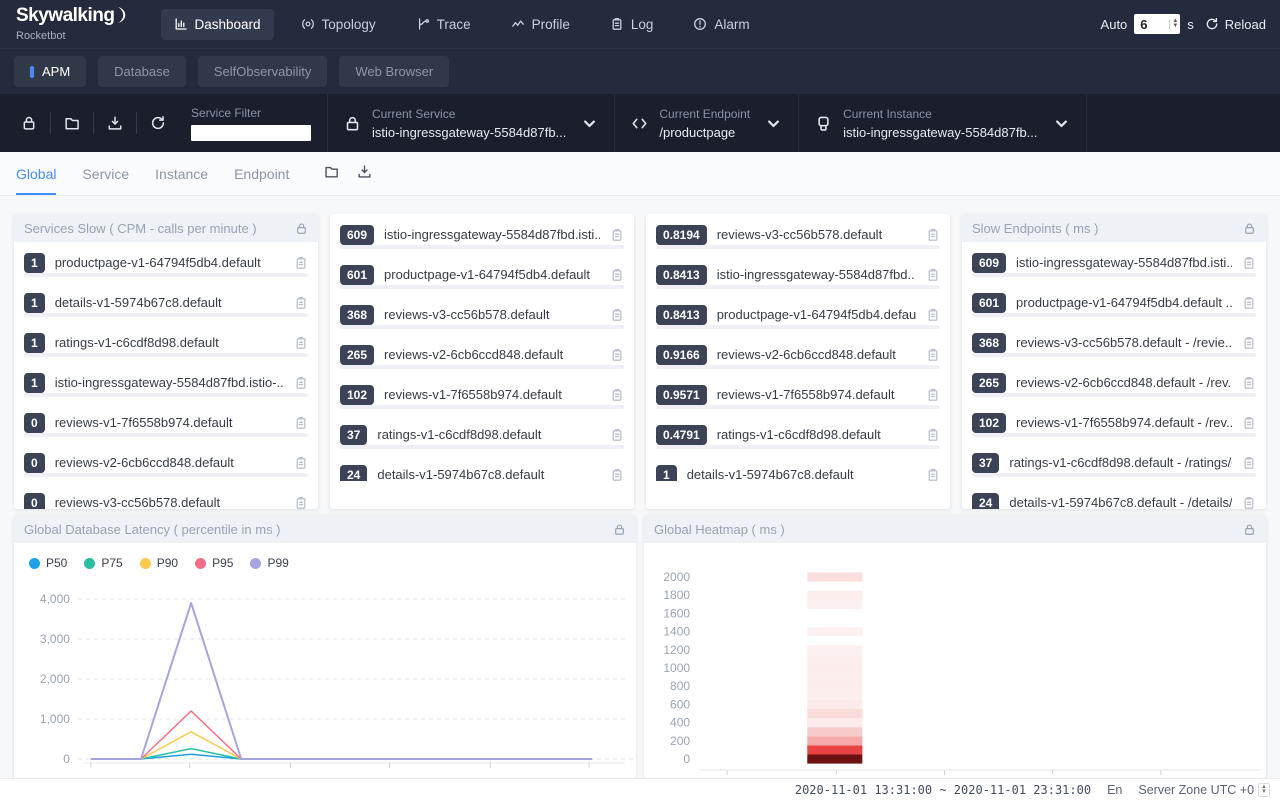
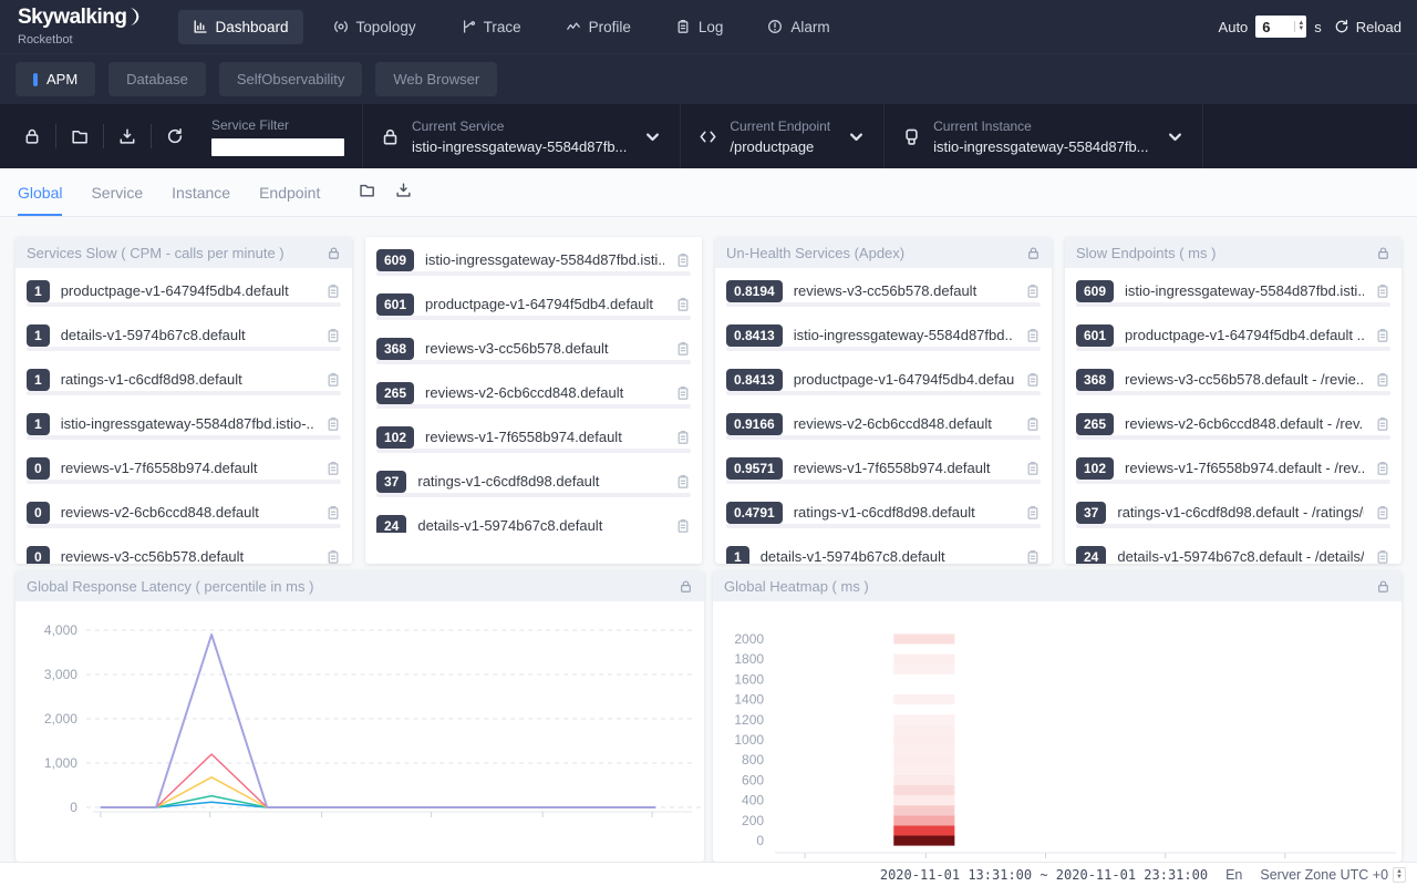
  Skywalking
  Rocketbot
  Dashboard
  Topology
  Trace
  Profile
  Log
  Alarm
  Auto
  6
  s
  Reload
  APM
  Database
  SelfObservability
  Web Browser
  Service Filter
  Current Service
  istio-ingressgateway-5584d87fb...
  Current Endpoint
  /productpage
  Current Instance
  istio-ingressgateway-5584d87fb...
  Global
  Service
  Instance
  Endpoint
  Services Slow ( CPM - calls per minute )
  1
  productpage-v1-64794f5db4.default
  1
  details-v1-5974b67c8.default
  1
  ratings-v1-c6cdf8d98.default
  1
  istio-ingressgateway-5584d87fbd.istio-..
  0
  reviews-v1-7f6558b974.default
  0
  reviews-v2-6cb6ccd848.default
  0
  reviews-v3-cc56b578.default
  609
  istio-ingressgateway-5584d87fbd.isti..
  601
  productpage-v1-64794f5db4.default
  368
  reviews-v3-cc56b578.default
  265
  reviews-v2-6cb6ccd848.default
  102
  reviews-v1-7f6558b974.default
  37
  ratings-v1-c6cdf8d98.default
  24
  details-v1-5974b67c8.default
+ Un-Health Services (Apdex)
  0.8194
  reviews-v3-cc56b578.default
  0.8413
  istio-ingressgateway-5584d87fbd..
  0.8413
  productpage-v1-64794f5db4.defau
  0.9166
  reviews-v2-6cb6ccd848.default
  0.9571
  reviews-v1-7f6558b974.default
  0.4791
  ratings-v1-c6cdf8d98.default
  1
  details-v1-5974b67c8.default
  Slow Endpoints ( ms )
  609
  istio-ingressgateway-5584d87fbd.isti..
  601
  productpage-v1-64794f5db4.default ..
  368
  reviews-v3-cc56b578.default - /revie..
  265
  reviews-v2-6cb6ccd848.default - /rev.
  102
  reviews-v1-7f6558b974.default - /rev..
  37
  ratings-v1-c6cdf8d98.default - /ratings/
  24
  details-v1-5974b67c8.default - /details/
- Global Database Latency ( percentile in ms )
+ Global Response Latency ( percentile in ms )
- P50
- P75
- P90
- P95
- P99
  0
  1,000
  2,000
  3,000
  4,000
  Global Heatmap ( ms )
  0
  200
  400
  600
  800
  1000
  1200
  1400
  1600
  1800
  2000
  2020-11-01 13:31:00 ~ 2020-11-01 23:31:00
  En
  Server Zone UTC +0
